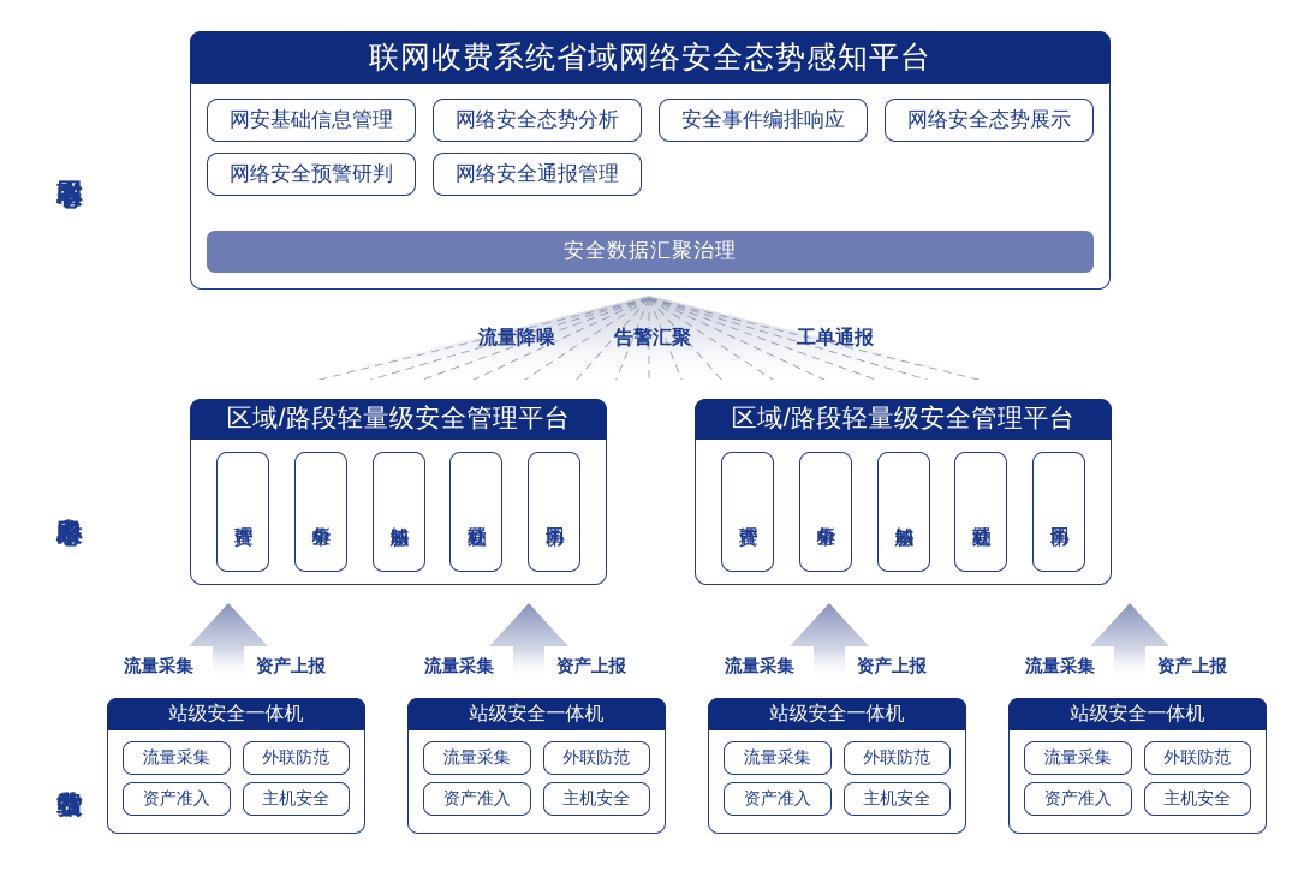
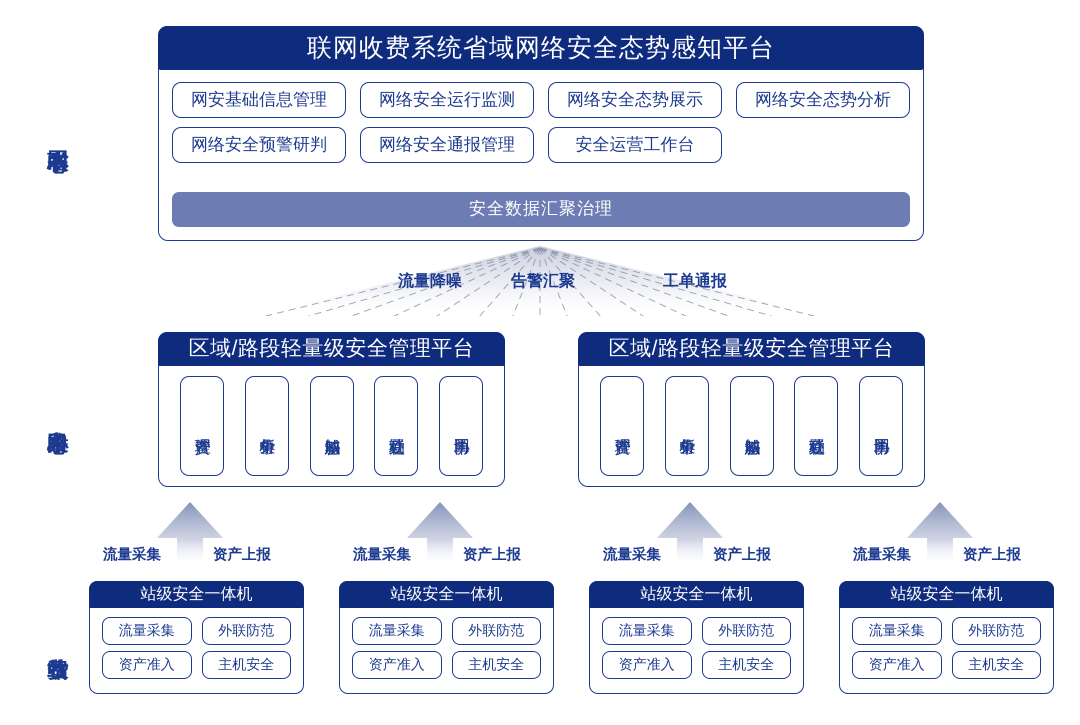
  联网收费系统省域网络安全态势感知平台
  网安基础信息管理
+ 网络安全运行监测
- 网络安全态势分析
+ 网络安全态势展示
- 安全事件编排响应
- 网络安全态势展示
+ 网络安全态势分析
  网络安全预警研判
  网络安全通报管理
+ 安全运营工作台
  安全数据汇聚治理
  流量降噪
  告警汇聚
  工单通报
  区域/路段轻量级安全管理平台
  区域/路段轻量级安全管理平台
  流量采集
  资产上报
  流量采集
  资产上报
  流量采集
  资产上报
  流量采集
  资产上报
  站级安全一体机
  流量采集
  外联防范
  资产准入
  主机安全
  站级安全一体机
  流量采集
  外联防范
  资产准入
  主机安全
  站级安全一体机
  流量采集
  外联防范
  资产准入
  主机安全
  站级安全一体机
  流量采集
  外联防范
  资产准入
  主机安全
